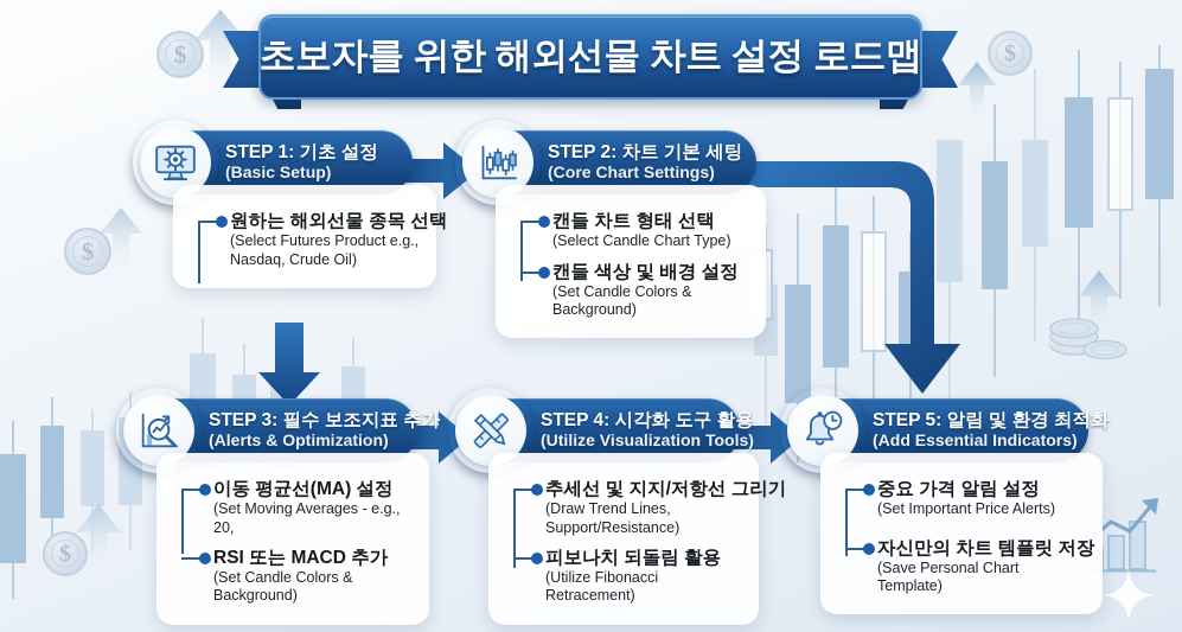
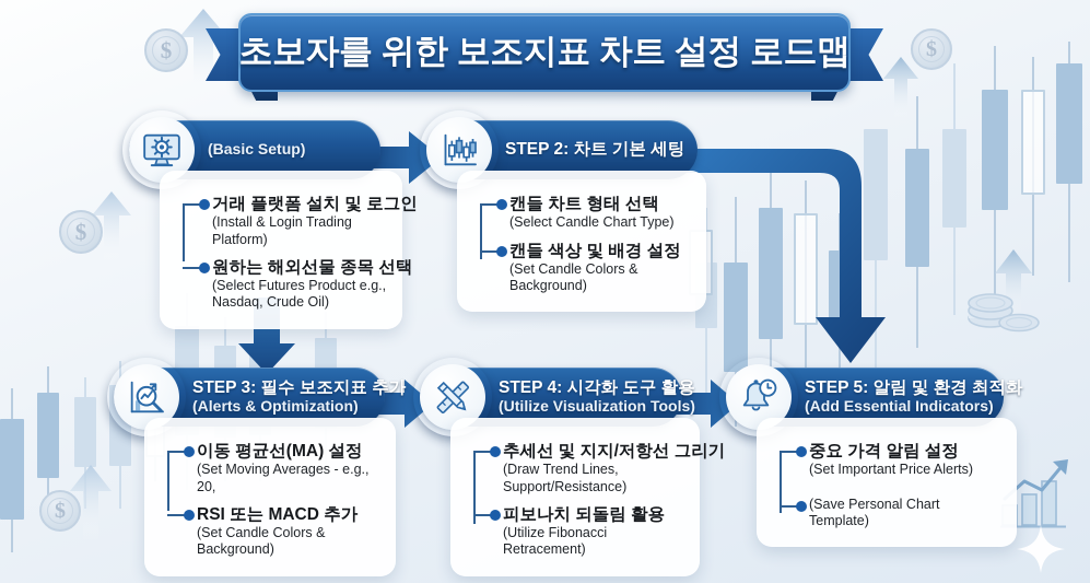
  $
  $
  $
  $
- 초보자를 위한 해외선물 차트 설정 로드맵
+ 초보자를 위한 보조지표 차트 설정 로드맵
- STEP 1: 기초 설정
  (Basic Setup)
+ 거래 플랫폼 설치 및 로그인
+ (Install & Login Trading Platform)
  원하는 해외선물 종목 선택
  (Select Futures Product e.g.,
  Nasdaq, Crude Oil)
  STEP 2: 차트 기본 세팅
- (Core Chart Settings)
  캔들 차트 형태 선택
  (Select Candle Chart Type)
  캔들 색상 및 배경 설정
  (Set Candle Colors & Background)
  STEP 3: 필수 보조지표 추가
  (Alerts & Optimization)
  이동 평균선(MA) 설정
  (Set Moving Averages - e.g., 20,
  RSI 또는 MACD 추가
  (Set Candle Colors &
  Background)
  STEP 4: 시각화 도구 활용
  (Utilize Visualization Tools)
  추세선 및 지지/저항선 그리기
  (Draw Trend Lines,
  Support/Resistance)
  피보나치 되돌림 활용
  (Utilize Fibonacci Retracement)
  STEP 5: 알림 및 환경 최적화
  (Add Essential Indicators)
  중요 가격 알림 설정
  (Set Important Price Alerts)
- 자신만의 차트 템플릿 저장
  (Save Personal Chart Template)
